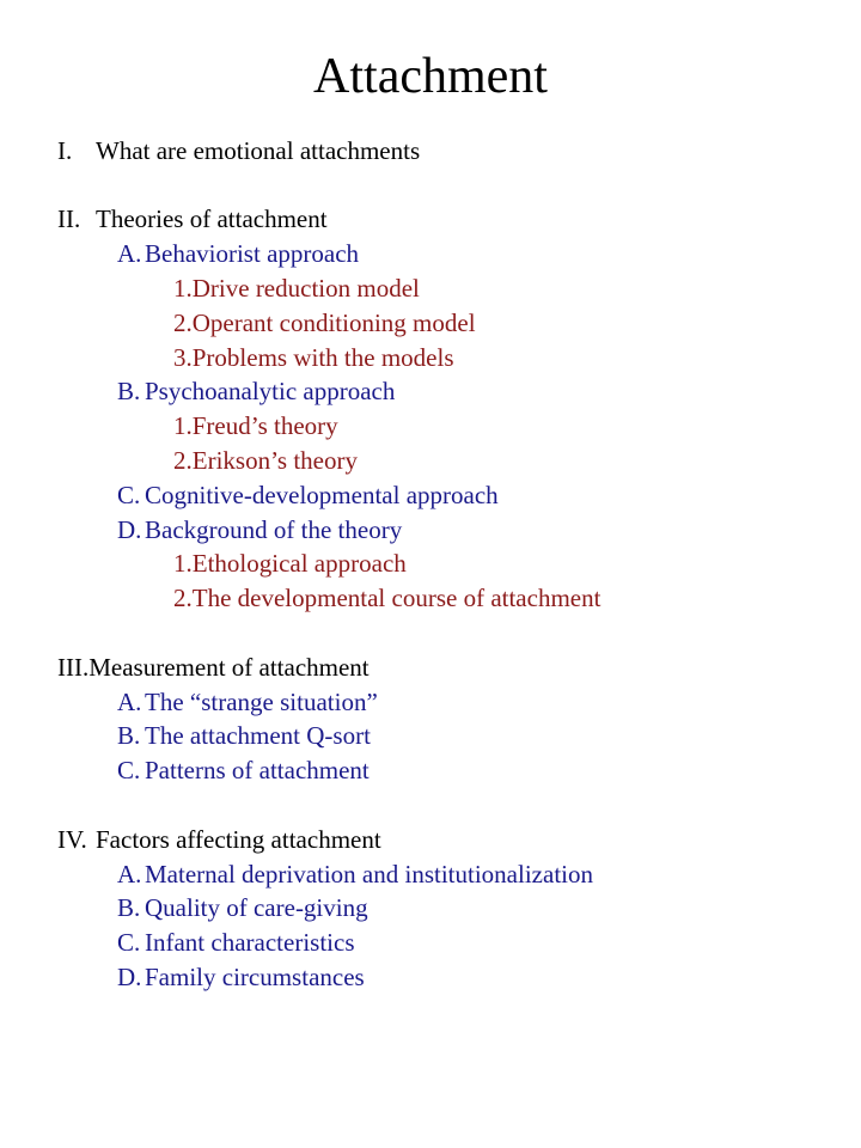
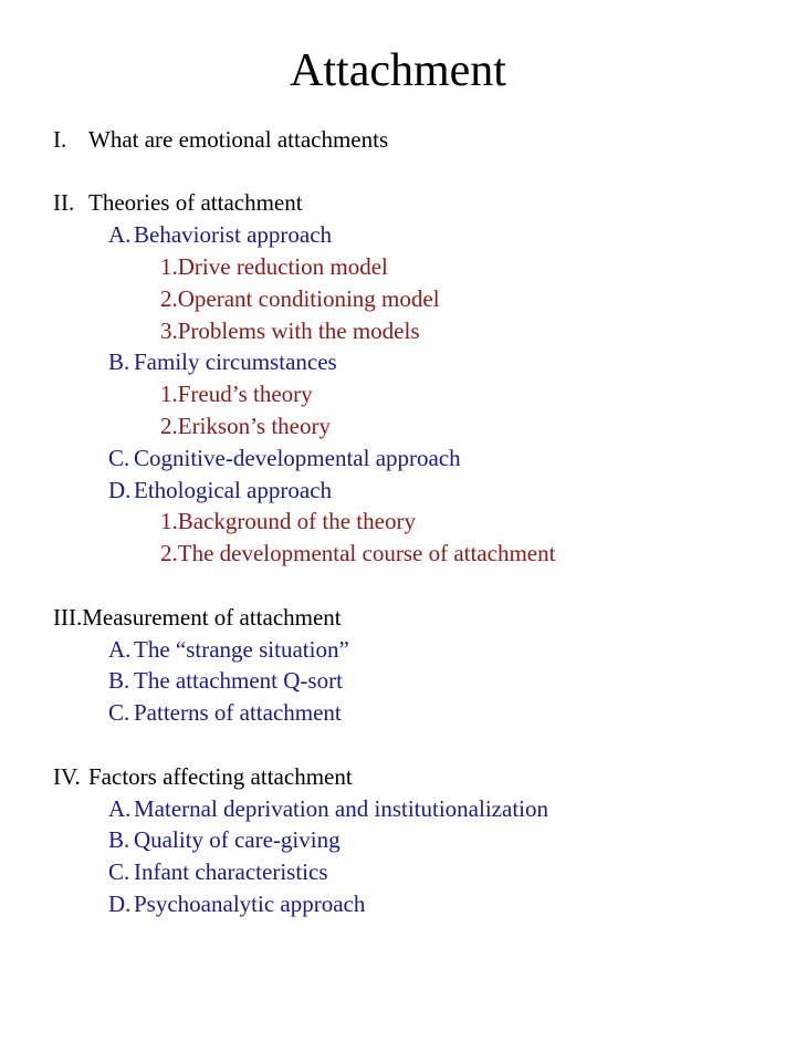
  Attachment
  I.
  What are emotional attachments
  II.
  Theories of attachment
  A.
  Behaviorist approach
  1.
  Drive reduction model
  2.
  Operant conditioning model
  3.
  Problems with the models
  B.
- Psychoanalytic approach
+ Family circumstances
  1.
  Freud’s theory
  2.
  Erikson’s theory
  C.
  Cognitive-developmental approach
  D.
- Background of the theory
+ Ethological approach
  1.
- Ethological approach
+ Background of the theory
  2.
  The developmental course of attachment
  III.
  Measurement of attachment
  A.
  The “strange situation”
  B.
  The attachment Q-sort
  C.
  Patterns of attachment
  IV.
  Factors affecting attachment
  A.
  Maternal deprivation and institutionalization
  B.
  Quality of care-giving
  C.
  Infant characteristics
  D.
- Family circumstances
+ Psychoanalytic approach
